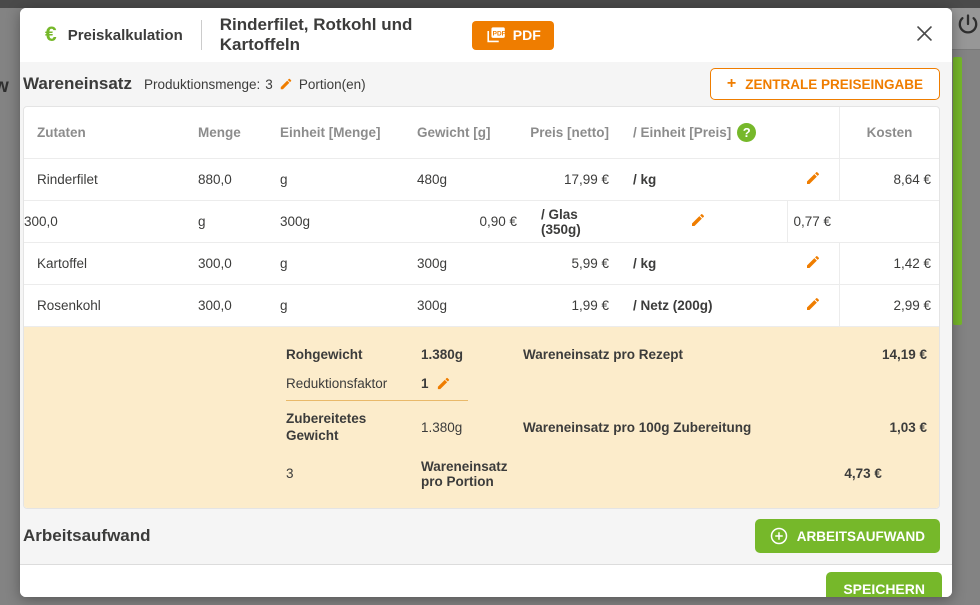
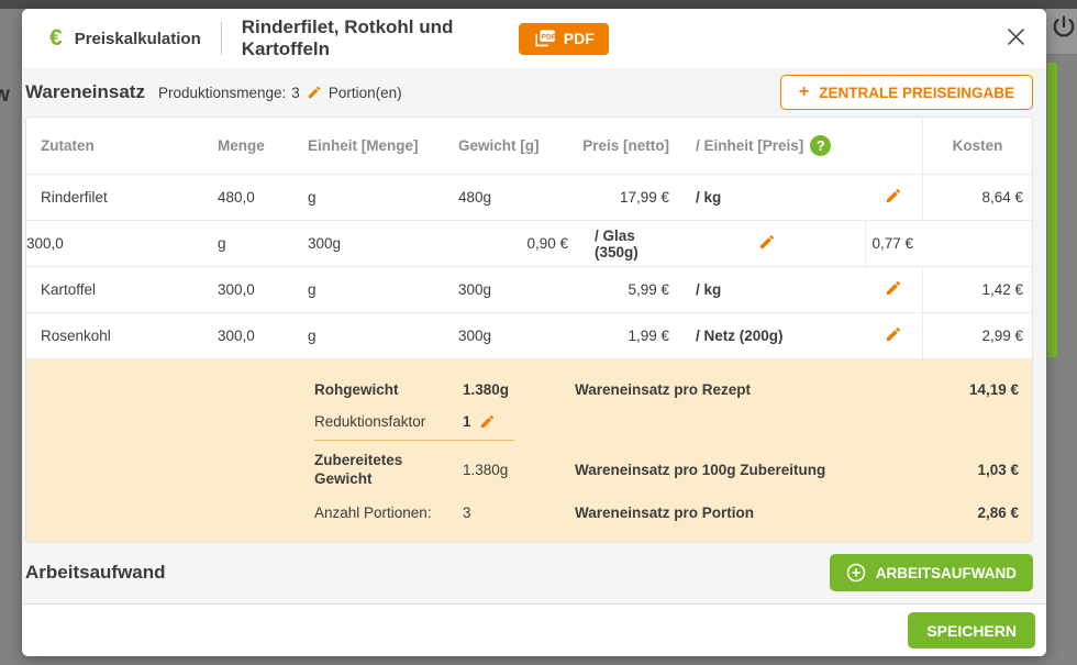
  w
  €
  Preiskalkulation
  Rinderfilet, Rotkohl und Kartoffeln
  PDF
  Wareneinsatz
  Produktionsmenge:
  3
  Portion(en)
  +
  ZENTRALE PREISEINGABE
  Zutaten
  Menge
  Einheit [Menge]
  Gewicht [g]
  Preis [netto]
  / Einheit [Preis]
  ?
  Kosten
  Rinderfilet
- 880,0
+ 480,0
  g
  480g
  17,99 €
  / kg
  8,64 €
  300,0
  g
  300g
  0,90 €
  / Glas (350g)
  0,77 €
  Kartoffel
  300,0
  g
  300g
  5,99 €
  / kg
  1,42 €
  Rosenkohl
  300,0
  g
  300g
  1,99 €
  / Netz (200g)
  2,99 €
  Rohgewicht
  1.380g
  Wareneinsatz pro Rezept
  14,19 €
  Reduktionsfaktor
  1
  Zubereitetes Gewicht
  1.380g
  Wareneinsatz pro 100g Zubereitung
  1,03 €
+ Anzahl Portionen:
  3
  Wareneinsatz pro Portion
- 4,73 €
+ 2,86 €
  Arbeitsaufwand
  ARBEITSAUFWAND
  SPEICHERN
